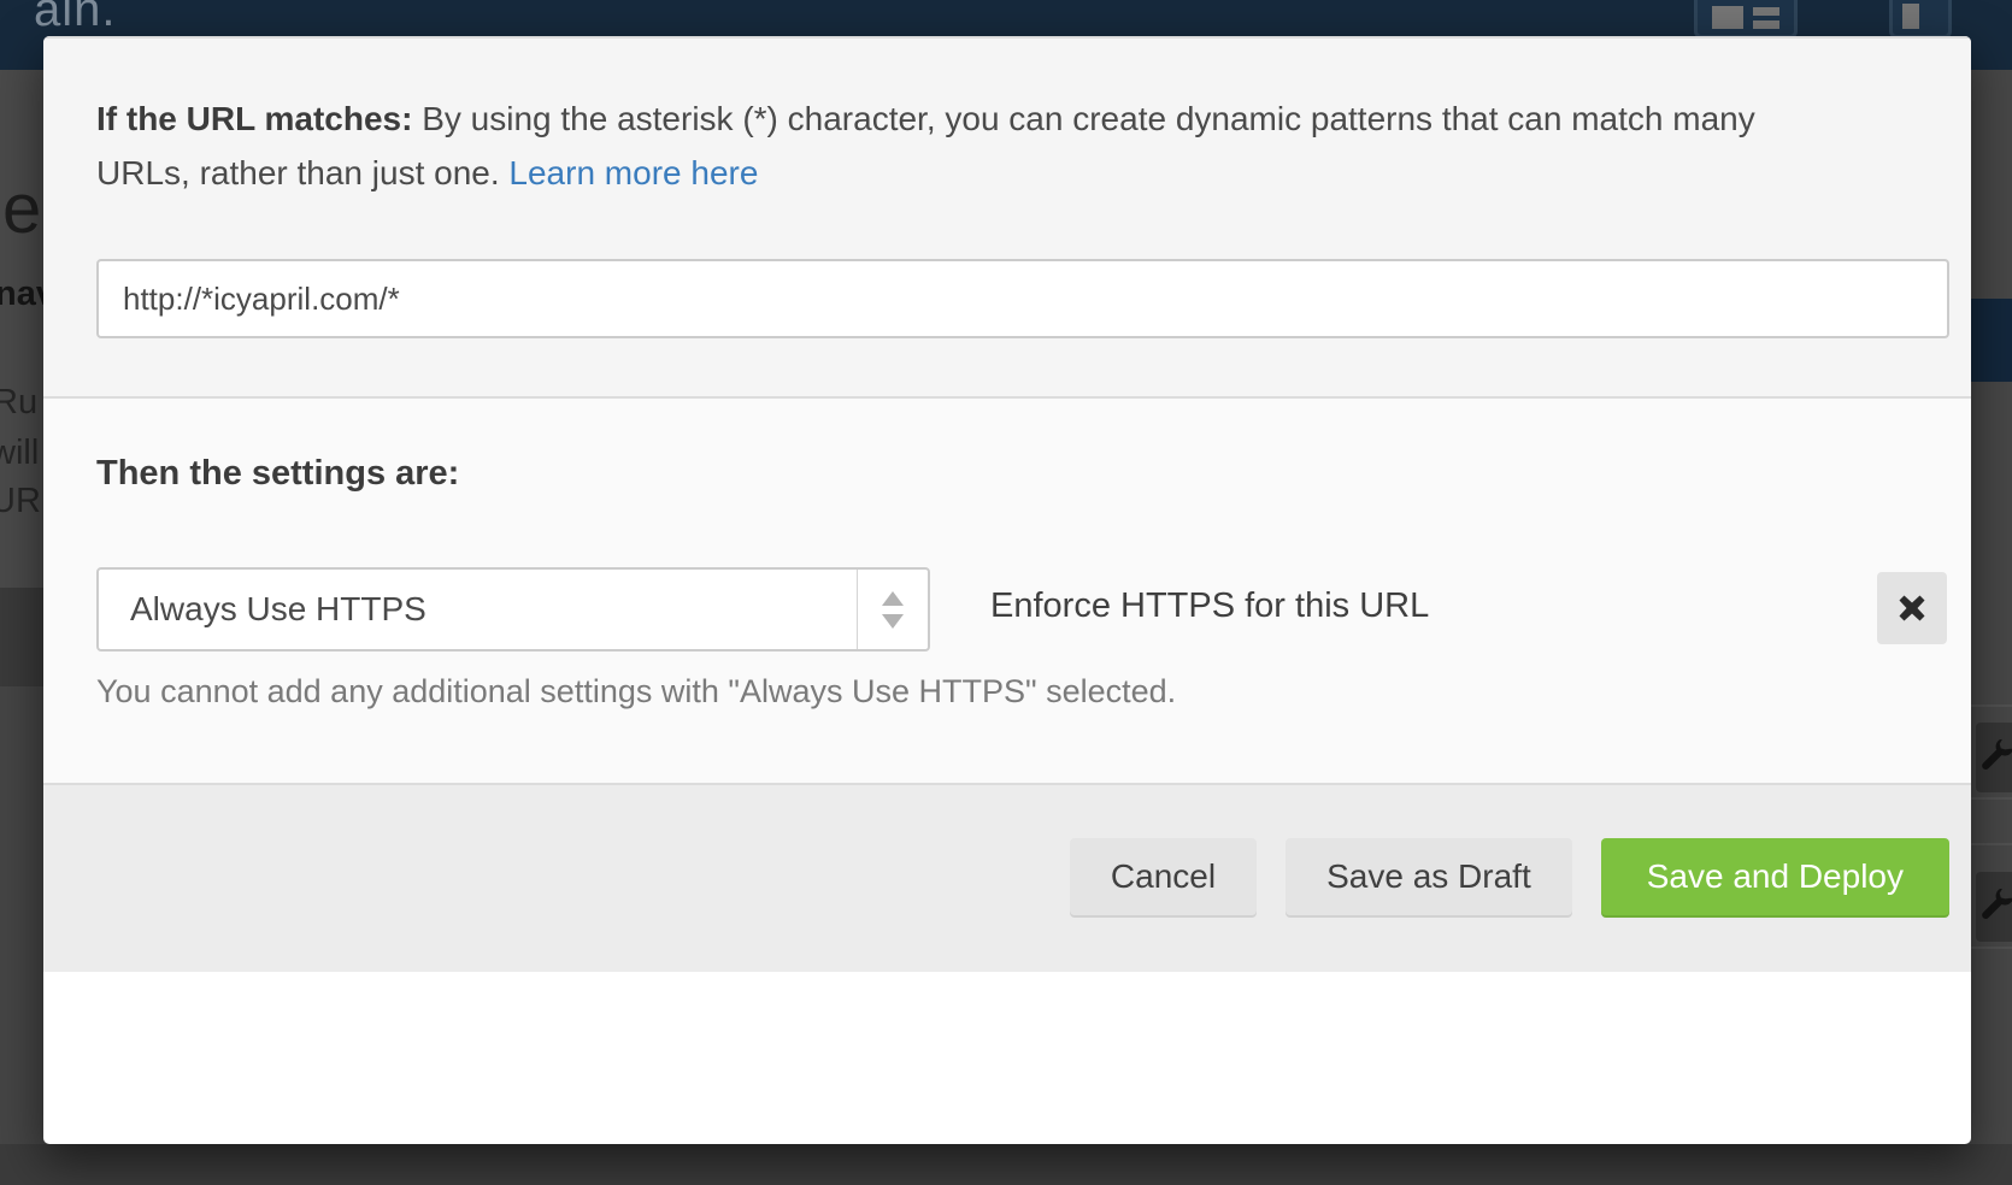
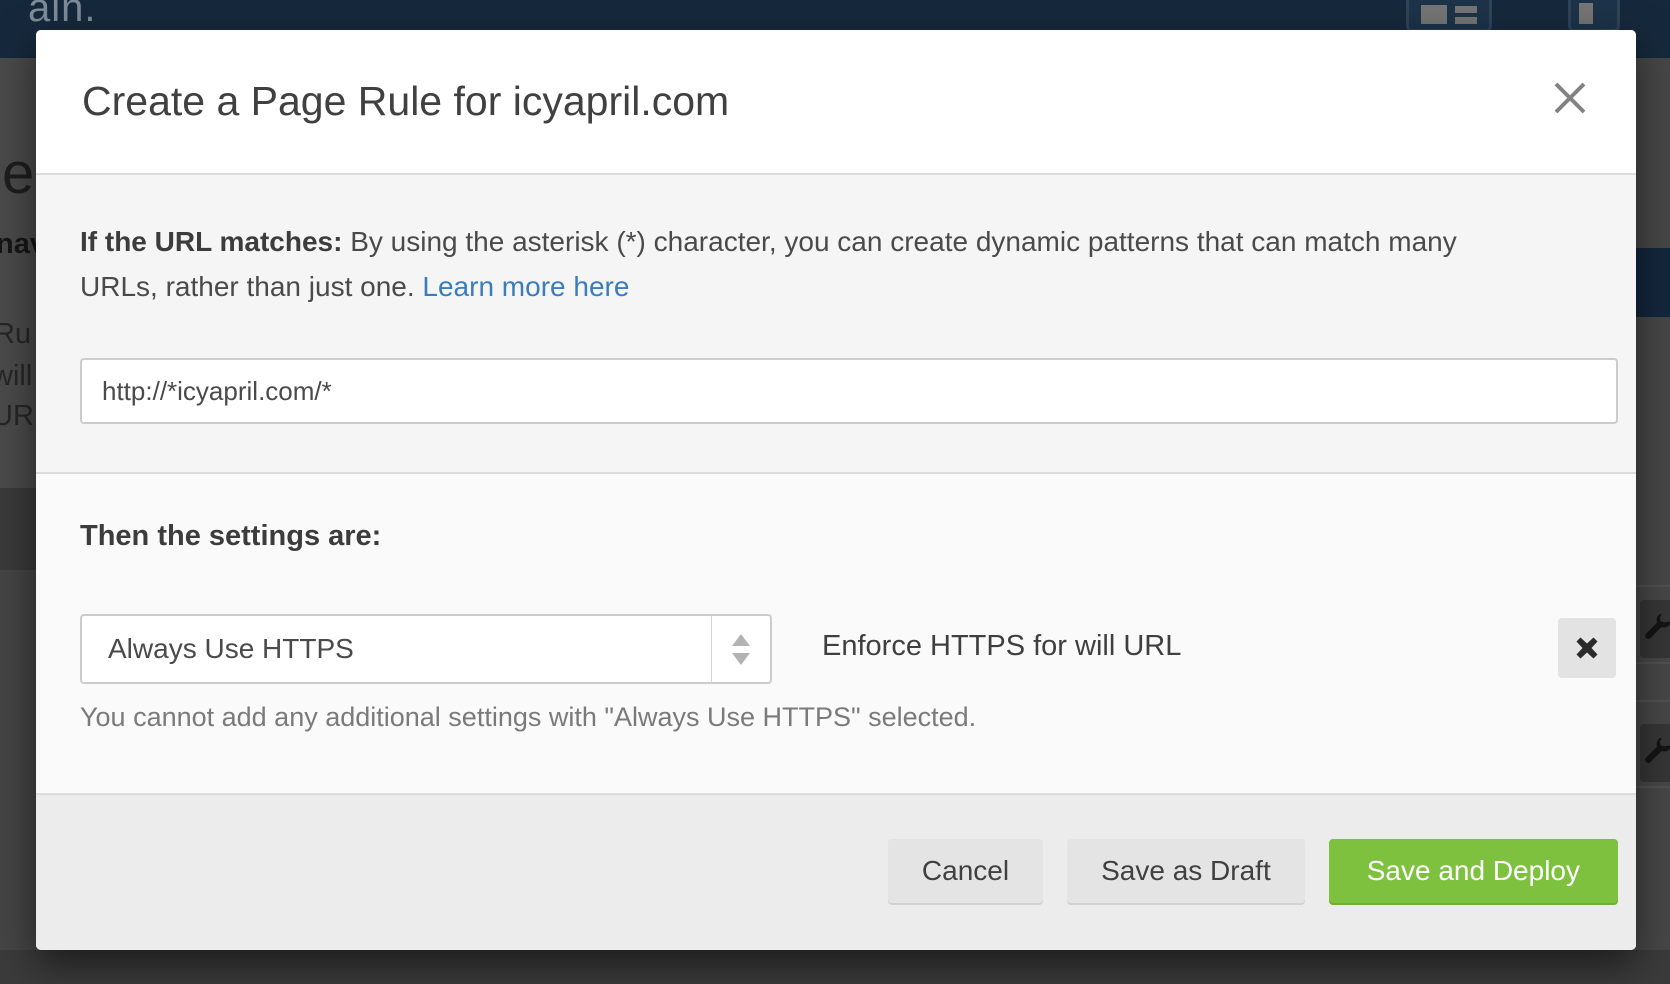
  e
  Ru
  will
  UR
  ain.
+ Create a Page Rule for icyapril.com
  If the URL matches: By using the asterisk (*) character, you can create dynamic patterns that can match many URLs, rather than just one. Learn more here
  http://*icyapril.com/*
  Then the settings are:
  Always Use HTTPS
- Enforce HTTPS for this URL
+ Enforce HTTPS for will URL
  You cannot add any additional settings with "Always Use HTTPS" selected.
  Cancel
  Save as Draft
  Save and Deploy
